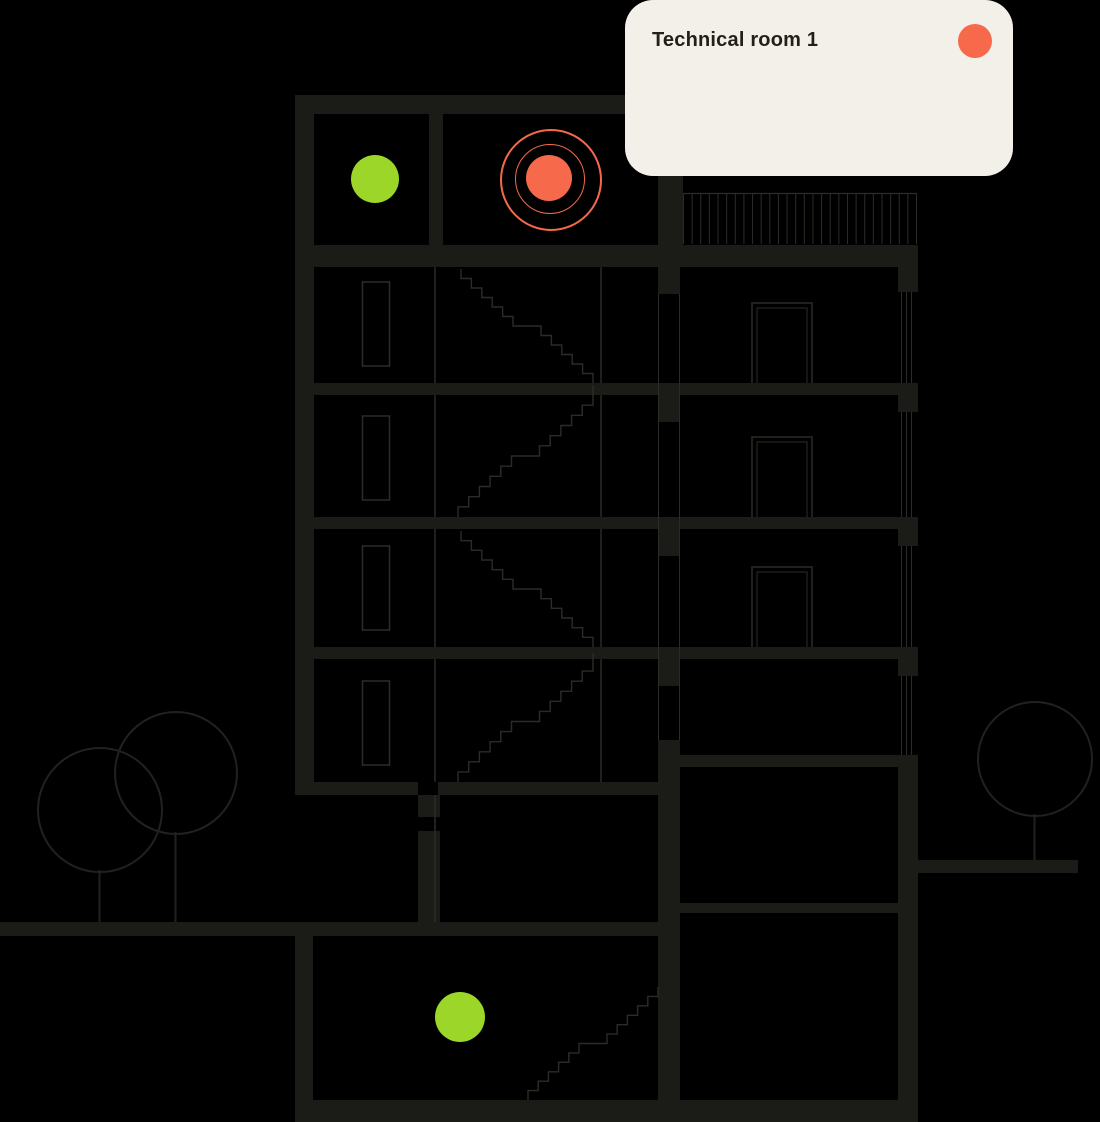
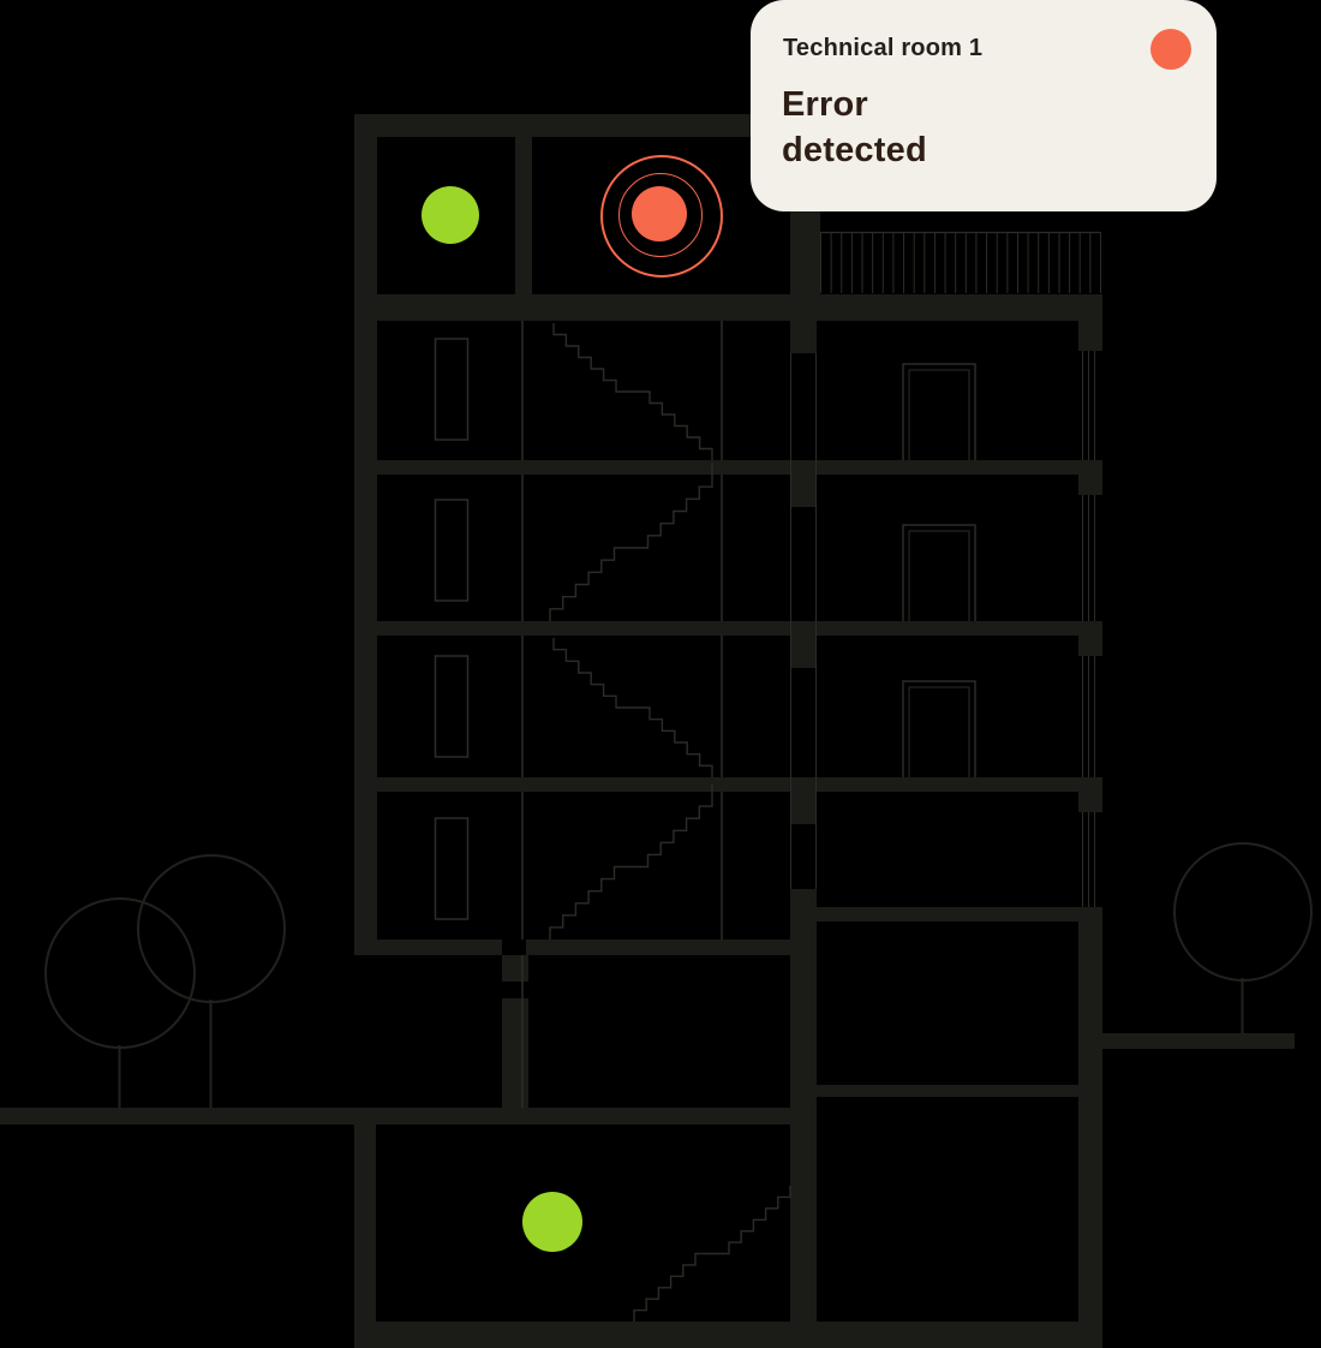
  Technical room 1
+ Error detected
